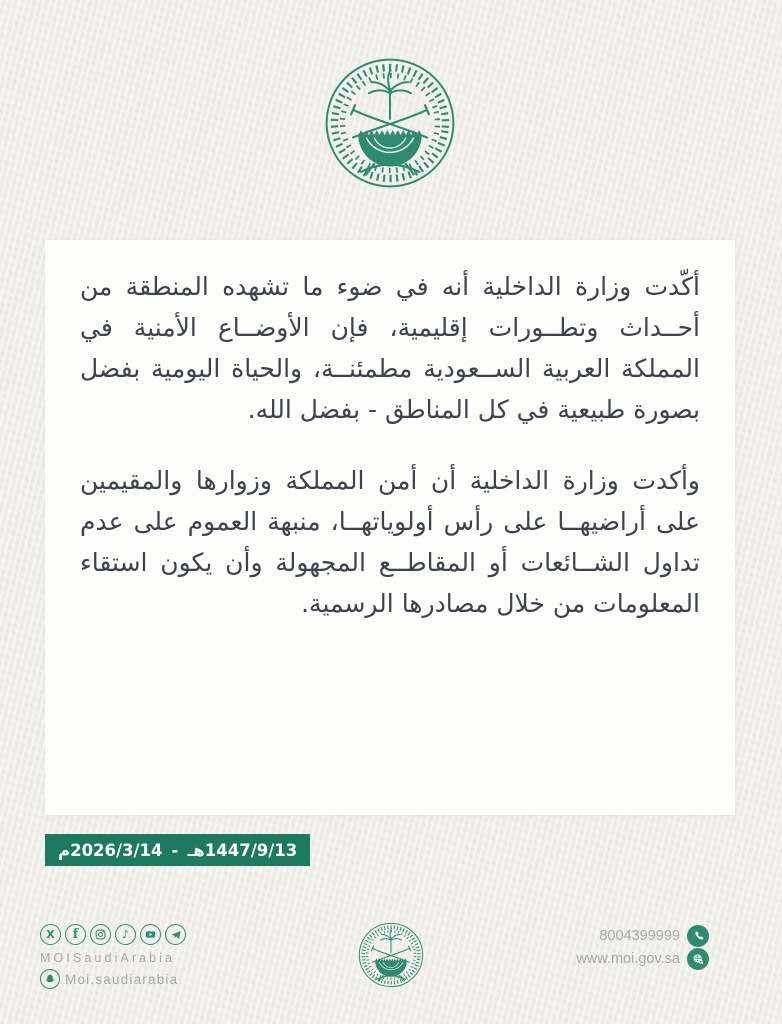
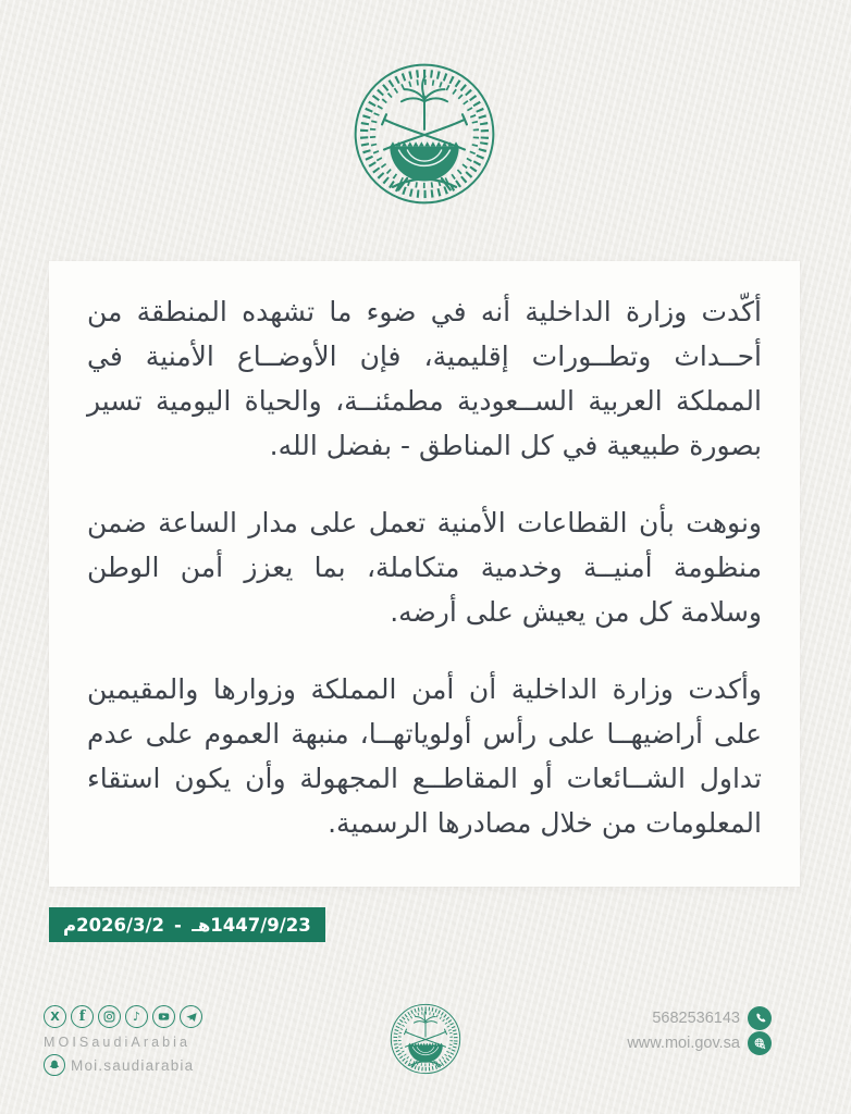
- أكّدت وزارة الداخلية أنه في ضوء ما تشهده المنطقة من أحــداث وتطــورات إقليمية، فإن الأوضــاع الأمنية في المملكة العربية الســعودية مطمئنــة، والحياة اليومية بفضل بصورة طبيعية في كل المناطق - بفضل الله.
+ أكّدت وزارة الداخلية أنه في ضوء ما تشهده المنطقة من أحــداث وتطــورات إقليمية، فإن الأوضــاع الأمنية في المملكة العربية الســعودية مطمئنــة، والحياة اليومية تسير بصورة طبيعية في كل المناطق - بفضل الله.
+ ونوهت بأن القطاعات الأمنية تعمل على مدار الساعة ضمن منظومة أمنيــة وخدمية متكاملة، بما يعزز أمن الوطن وسلامة كل من يعيش على أرضه.
  وأكدت وزارة الداخلية أن أمن المملكة وزوارها والمقيمين على أراضيهــا على رأس أولوياتهــا، منبهة العموم على عدم تداول الشــائعات أو المقاطــع المجهولة وأن يكون استقاء المعلومات من خلال مصادرها الرسمية.
- 1447/9/13هـ
+ 1447/9/23هـ
  -
- 2026/3/14م
+ 2026/3/2م
  X
  f
  ♪
  MOISaudiArabia
  Moi.saudiarabia
- 8004399999
+ 5682536143
  www.moi.gov.sa
